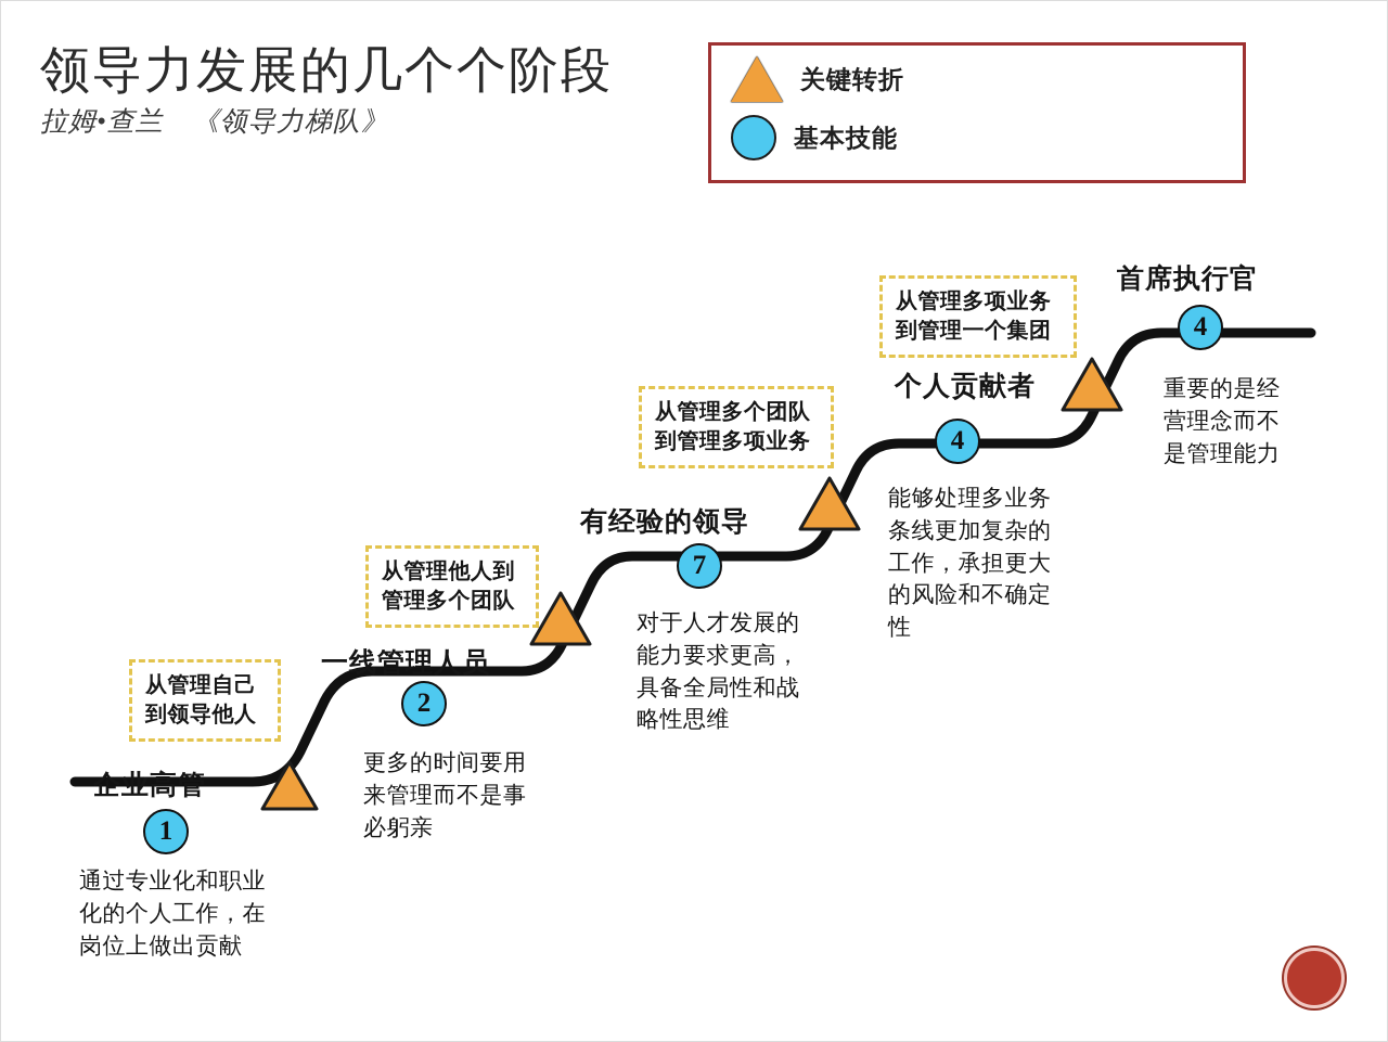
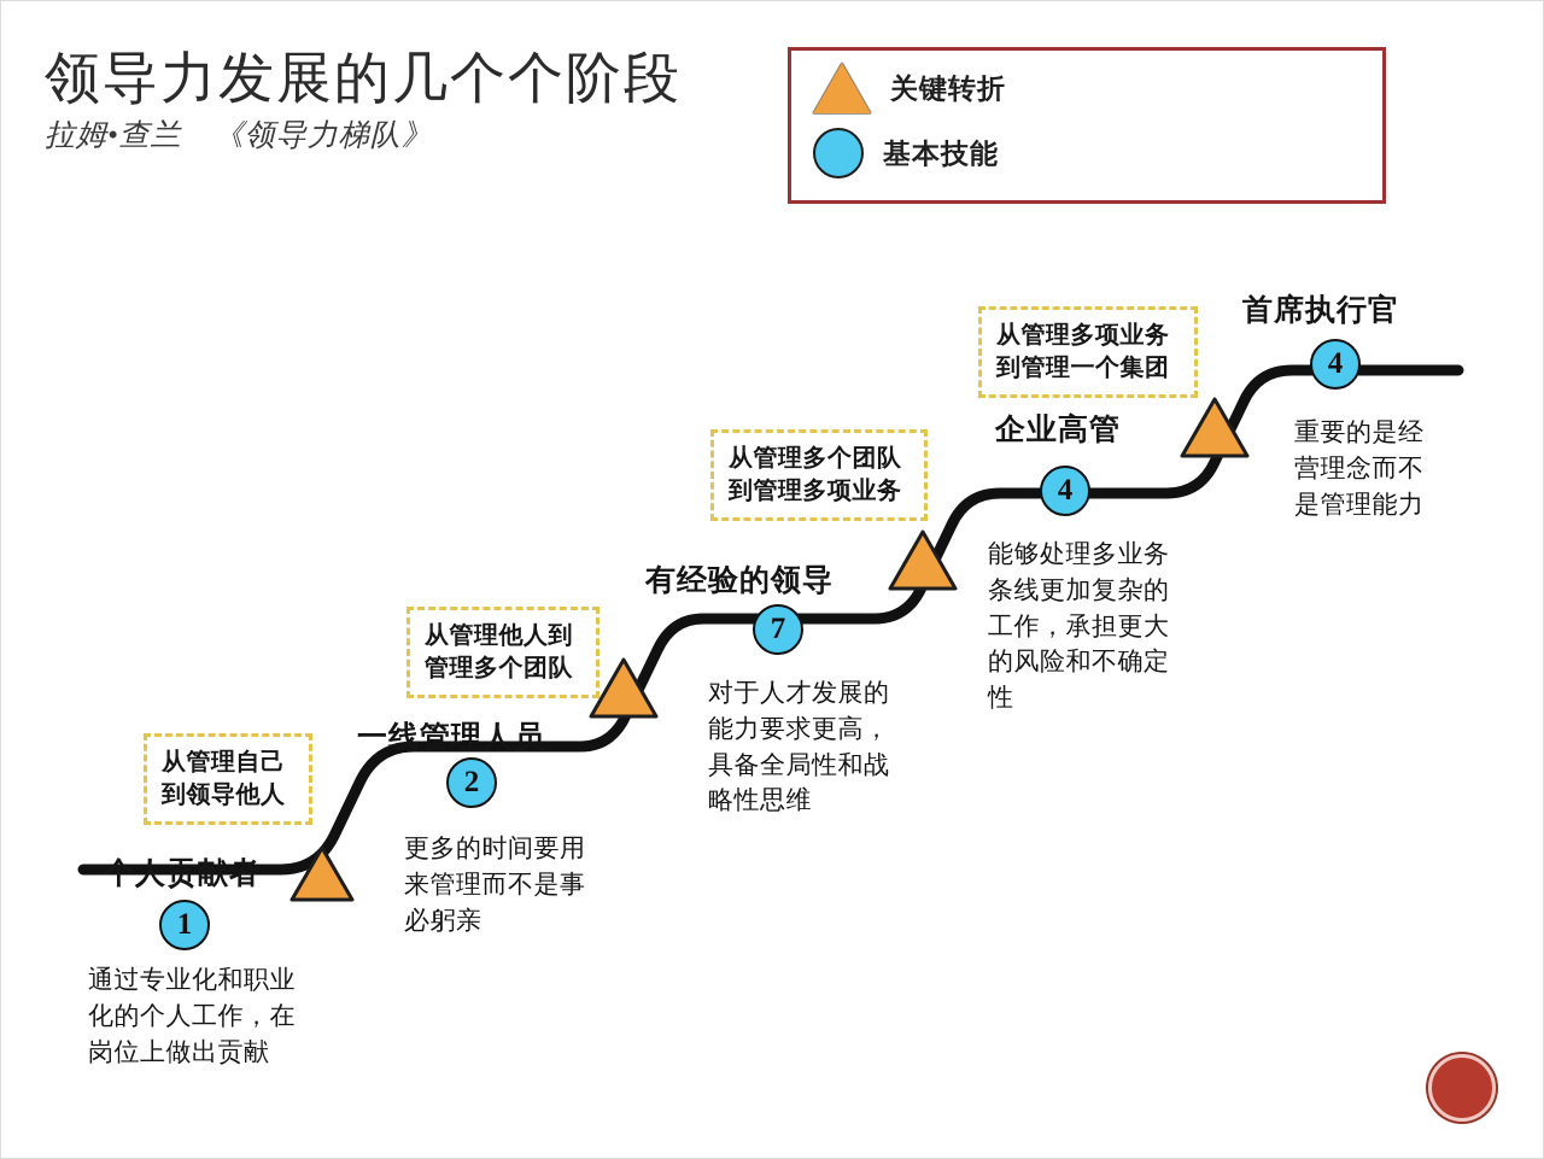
  领导力发展的几个个阶段
  拉姆•查兰 《领导力梯队》
  关键转折
  基本技能
  从管理自己
  到领导他人
- 企业高管
+ 个人贡献者
  1
  通过专业化和职业
  化的个人工作，在
  岗位上做出贡献
  从管理他人到
  管理多个团队
  一线管理人员
  2
  更多的时间要用
  来管理而不是事
  必躬亲
  从管理多个团队
  到管理多项业务
  有经验的领导
  7
  对于人才发展的
  能力要求更高，
  具备全局性和战
  略性思维
  从管理多项业务
  到管理一个集团
- 个人贡献者
+ 企业高管
  4
  能够处理多业务
  条线更加复杂的
  工作，承担更大
  的风险和不确定
  性
  首席执行官
  4
  重要的是经
  营理念而不
  是管理能力
